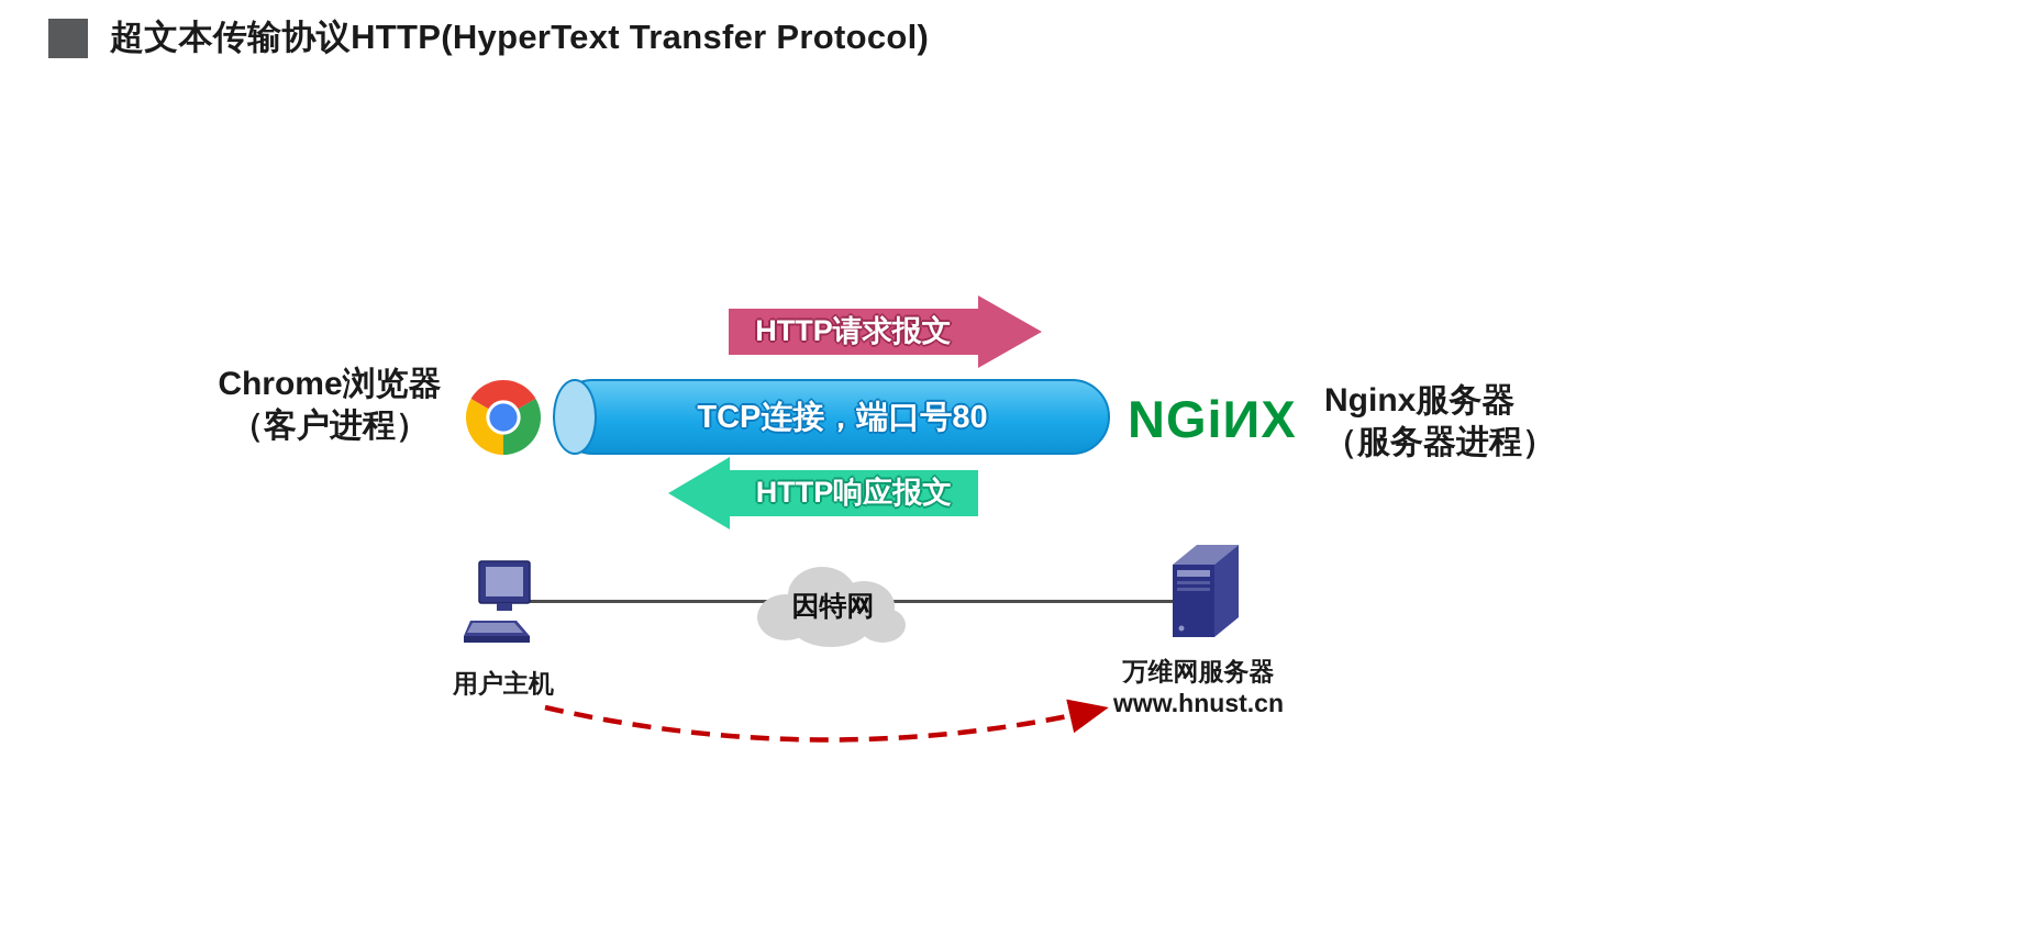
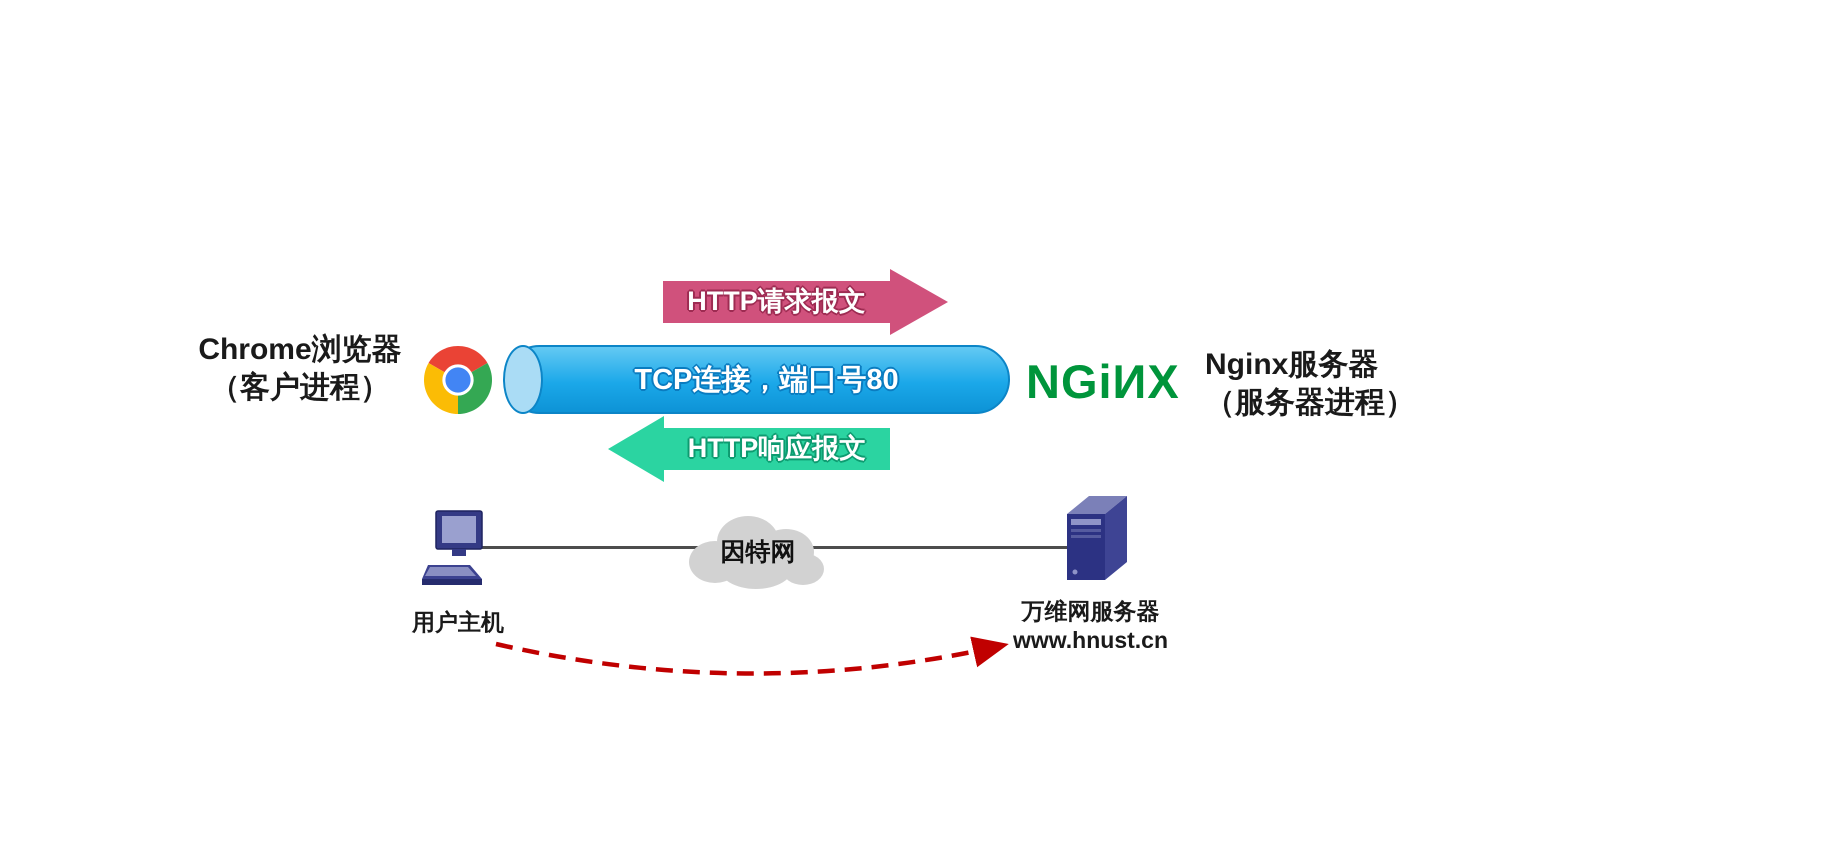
- 超文本传输协议HTTP(HyperText Transfer Protocol)
  HTTP请求报文
  TCP连接，端口号80
  HTTP响应报文
  Chrome浏览器
  （客户进程）
  NGiИX
  Nginx服务器
  （服务器进程）
  因特网
  用户主机
  万维网服务器
  www.hnust.cn
